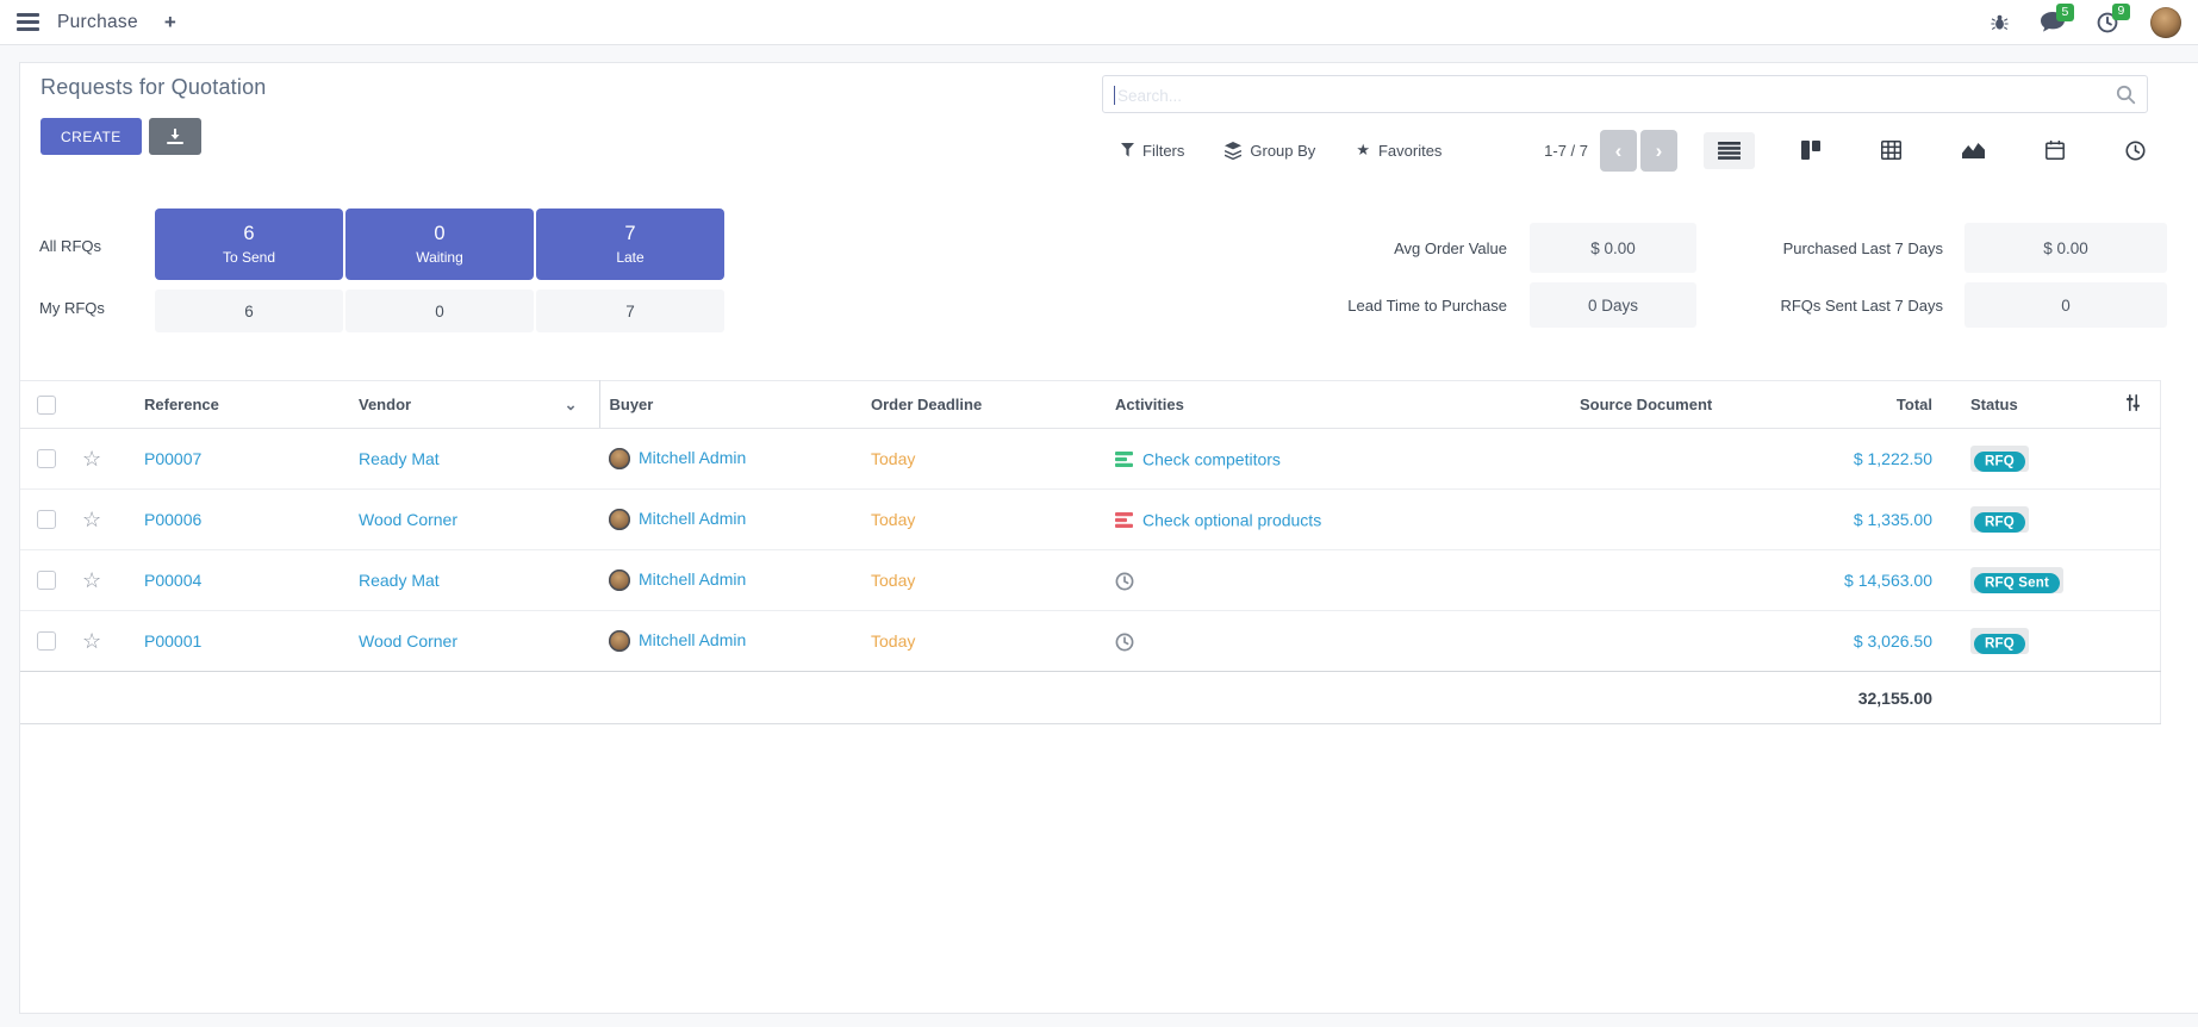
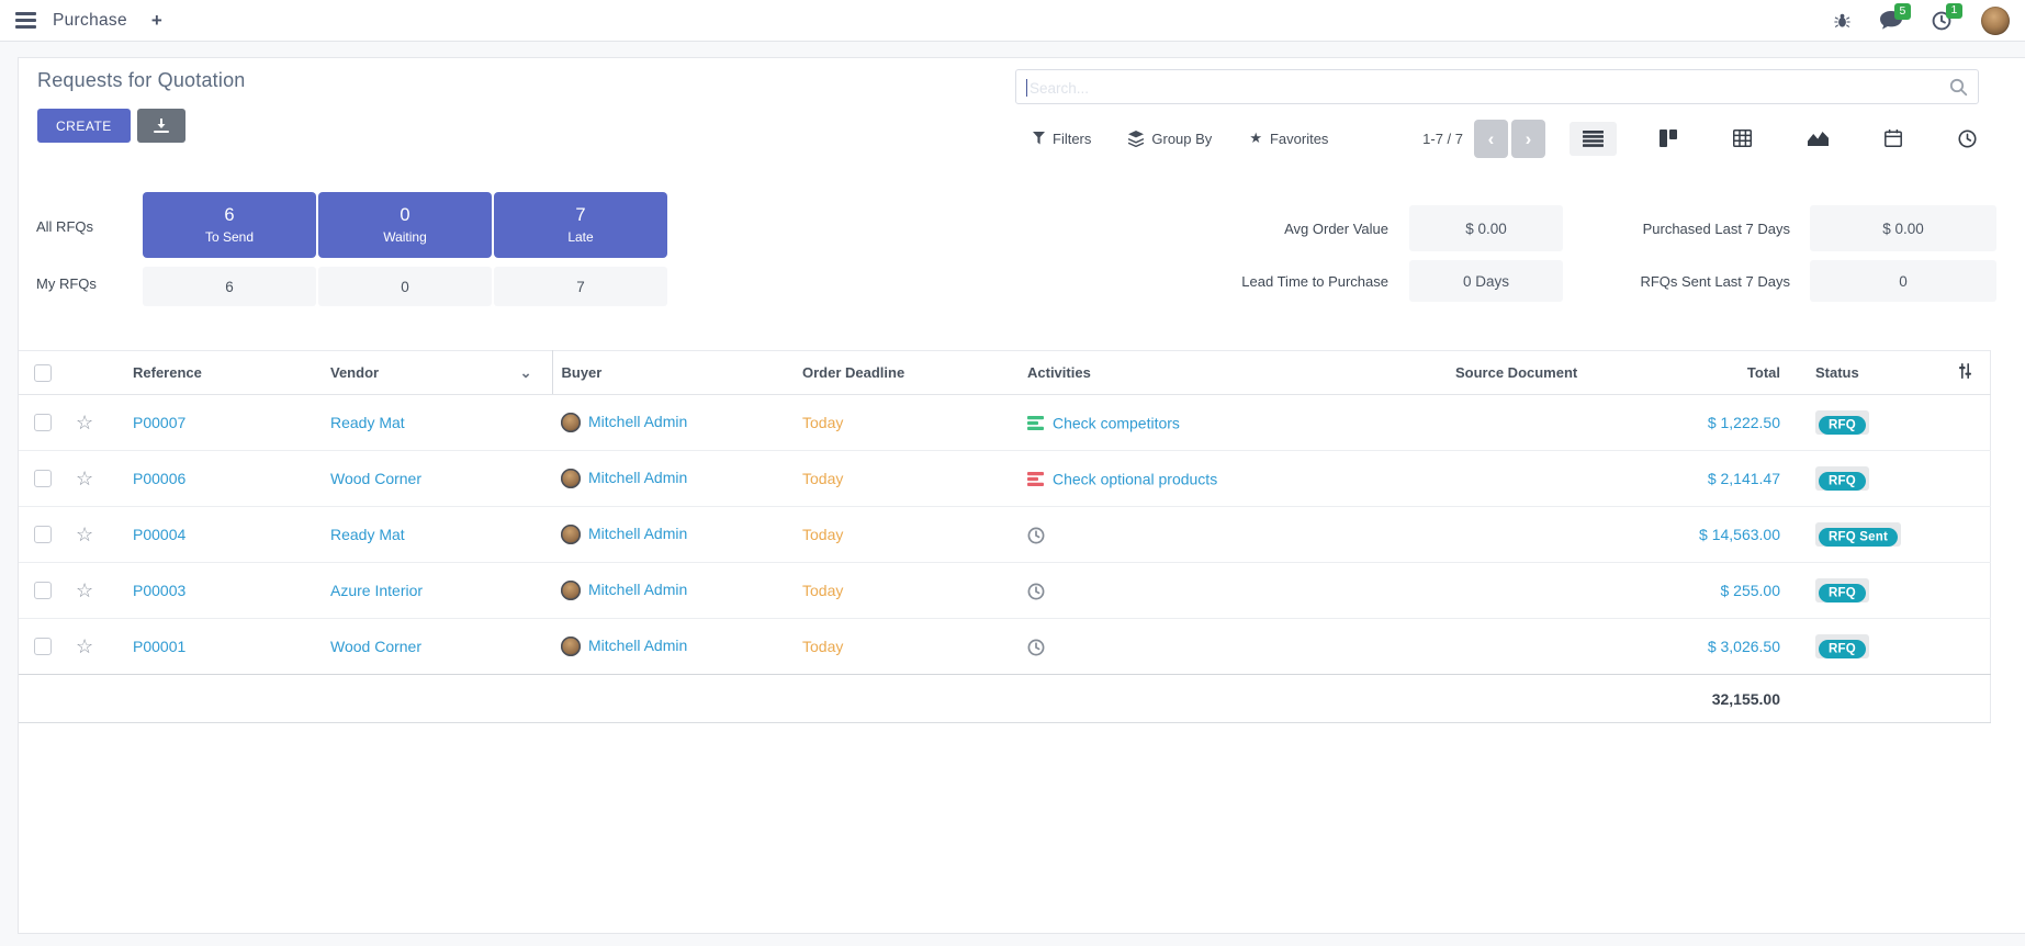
  Purchase
  +
  5
- 9
+ 1
  Requests for Quotation
  CREATE
  Search...
  Filters
  Group By
  ★
  Favorites
  1-7 / 7
  ‹
  ›
  All RFQs
  My RFQs
  6
  To Send
  0
  Waiting
  7
  Late
  6
  0
  7
  Avg Order Value
  $ 0.00
  Purchased Last 7 Days
  $ 0.00
  Lead Time to Purchase
  0 Days
  RFQs Sent Last 7 Days
  0
  		Reference	Vendor ⌄	Buyer	Order Deadline	Activities	Source Document	Total	Status
  	☆	P00007	Ready Mat	Mitchell Admin	Today	Check competitors		$ 1,222.50	RFQ
- 	☆	P00006	Wood Corner	Mitchell Admin	Today	Check optional products		$ 1,335.00	RFQ
+ 	☆	P00006	Wood Corner	Mitchell Admin	Today	Check optional products		$ 2,141.47	RFQ
  	☆	P00004	Ready Mat	Mitchell Admin	Today			$ 14,563.00	RFQ Sent
+ 	☆	P00003	Azure Interior	Mitchell Admin	Today			$ 255.00	RFQ
  	☆	P00001	Wood Corner	Mitchell Admin	Today			$ 3,026.50	RFQ
  								32,155.00
